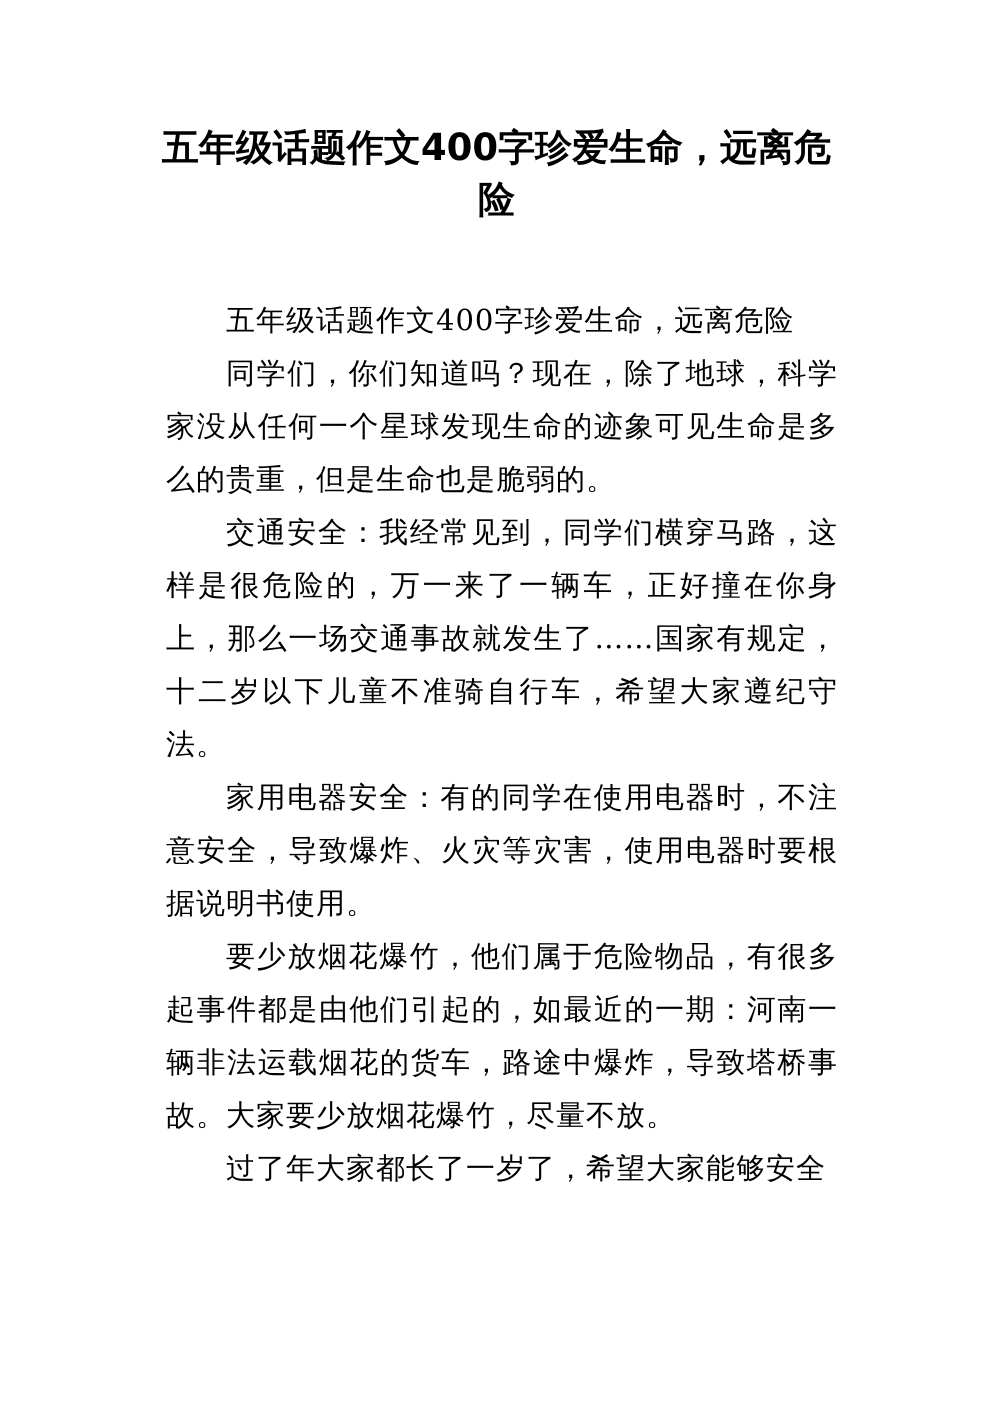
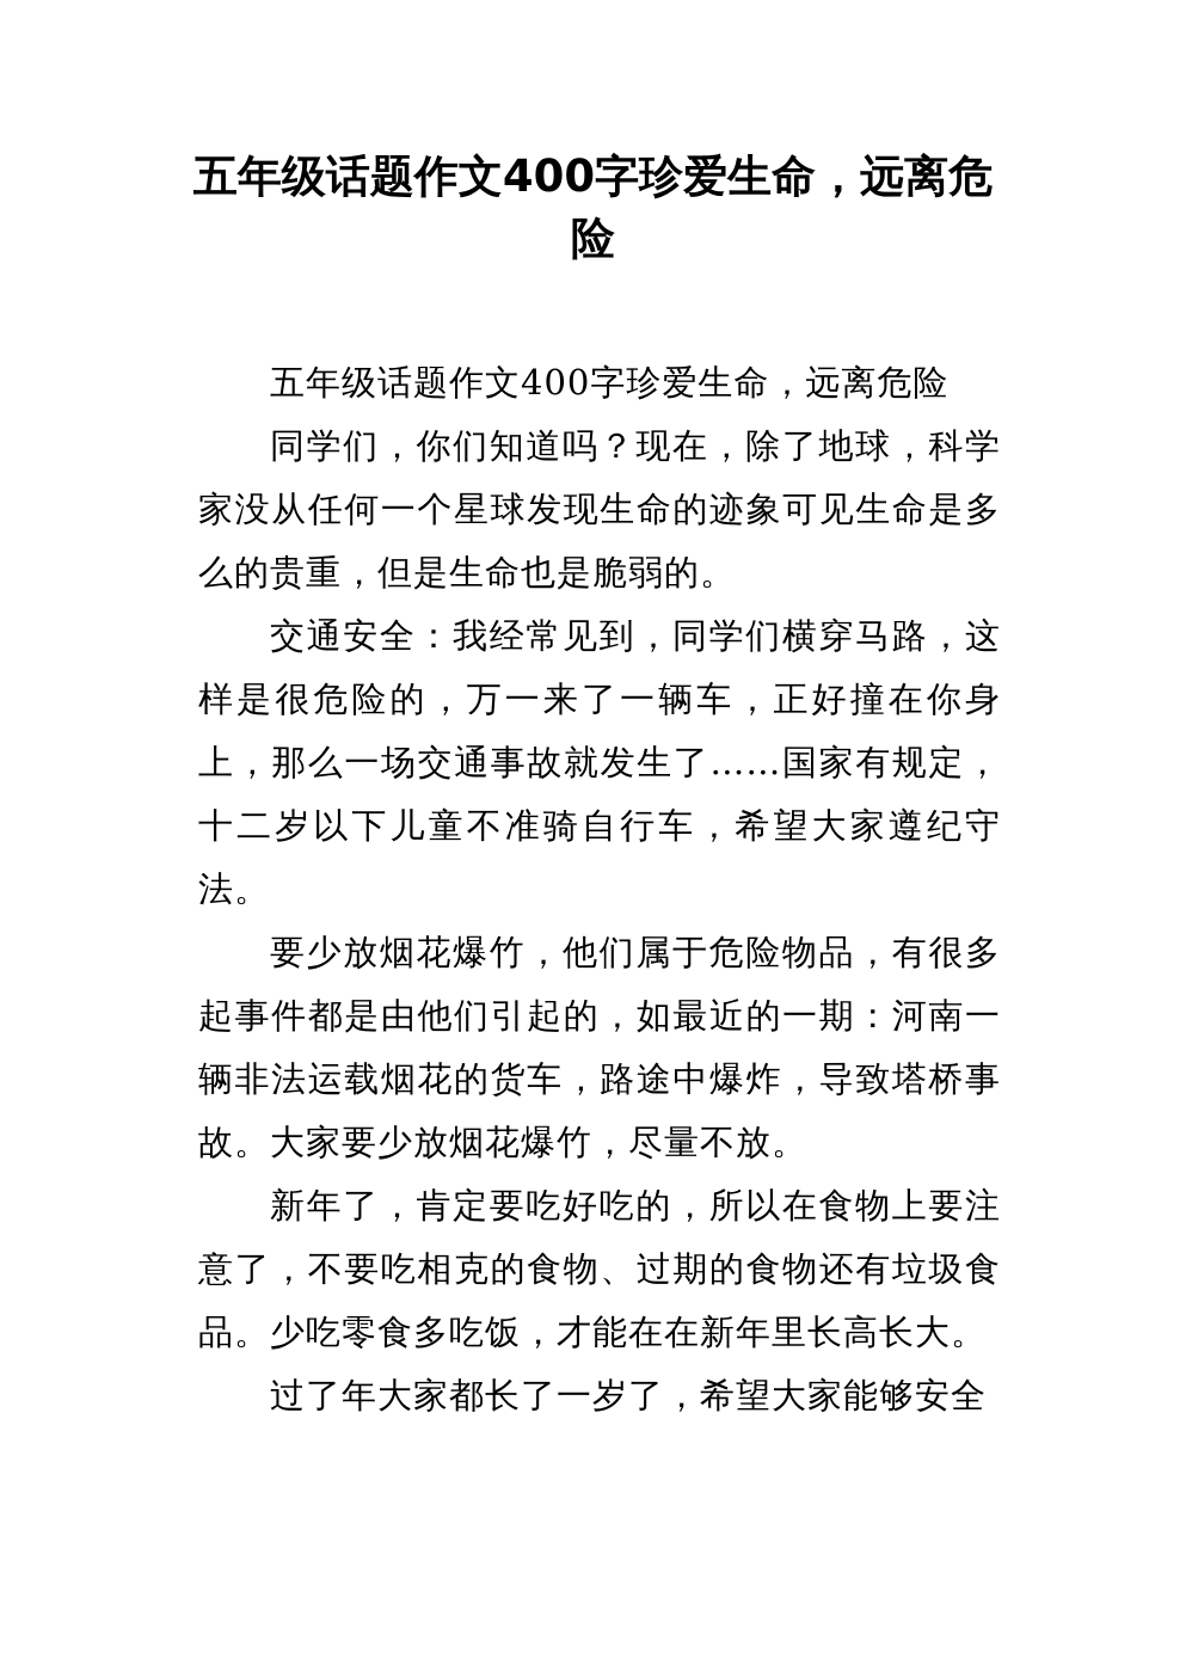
  五年级话题作文400字珍爱生命，远离危险
  五年级话题作文400字珍爱生命，远离危险
  同学们，你们知道吗？现在，除了地球，科学家没从任何一个星球发现生命的迹象可见生命是多么的贵重，但是生命也是脆弱的。
  交通安全：我经常见到，同学们横穿马路，这样是很危险的，万一来了一辆车，正好撞在你身上，那么一场交通事故就发生了……国家有规定，十二岁以下儿童不准骑自行车，希望大家遵纪守法。
- 家用电器安全：有的同学在使用电器时，不注意安全，导致爆炸、火灾等灾害，使用电器时要根据说明书使用。
  要少放烟花爆竹，他们属于危险物品，有很多起事件都是由他们引起的，如最近的一期：河南一辆非法运载烟花的货车，路途中爆炸，导致塔桥事故。大家要少放烟花爆竹，尽量不放。
+ 新年了，肯定要吃好吃的，所以在食物上要注意了，不要吃相克的食物、过期的食物还有垃圾食品。少吃零食多吃饭，才能在在新年里长高长大。
  过了年大家都长了一岁了，希望大家能够安全
